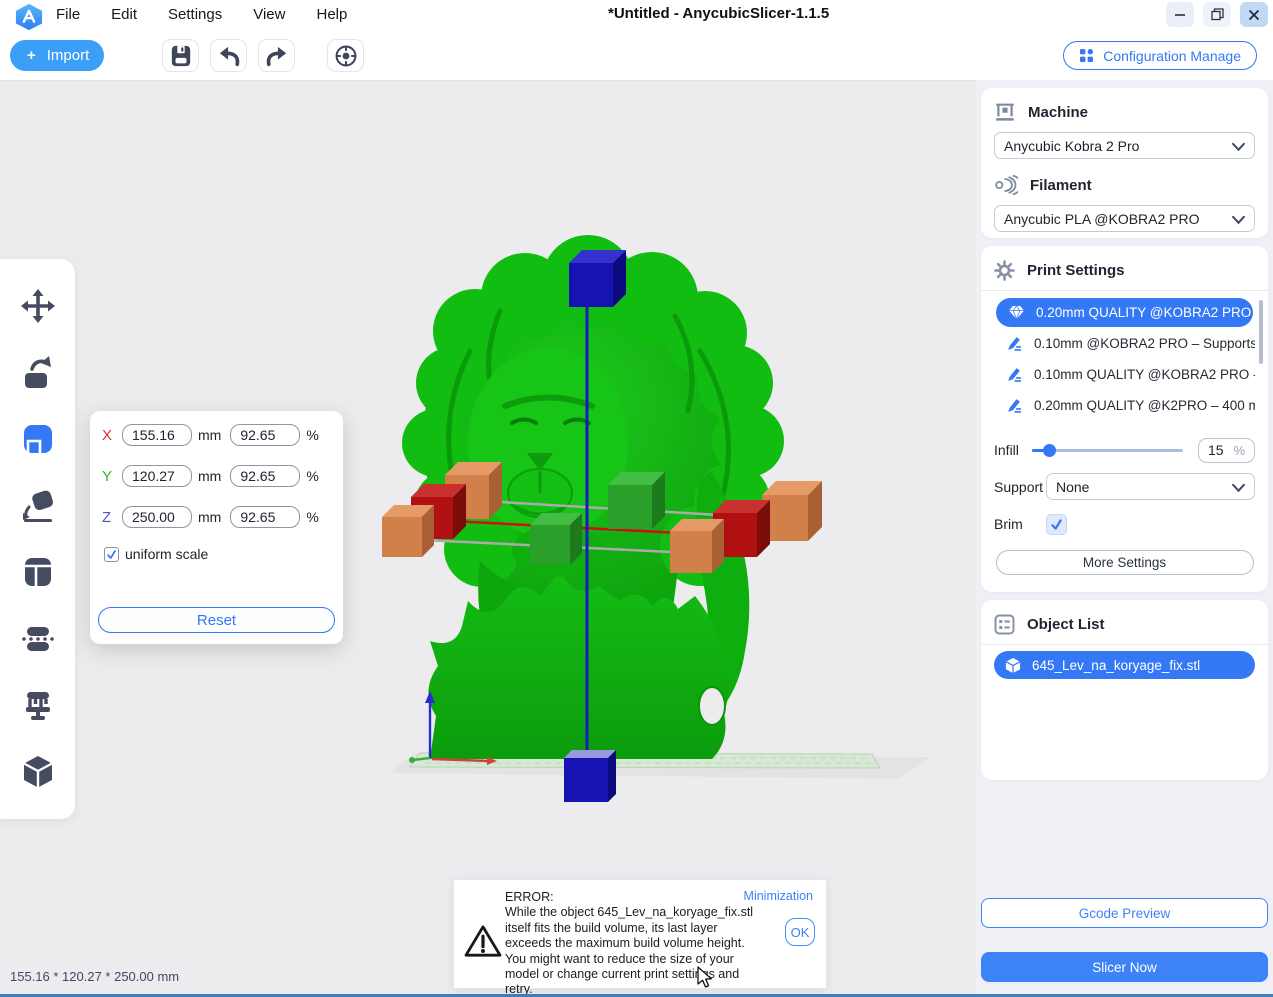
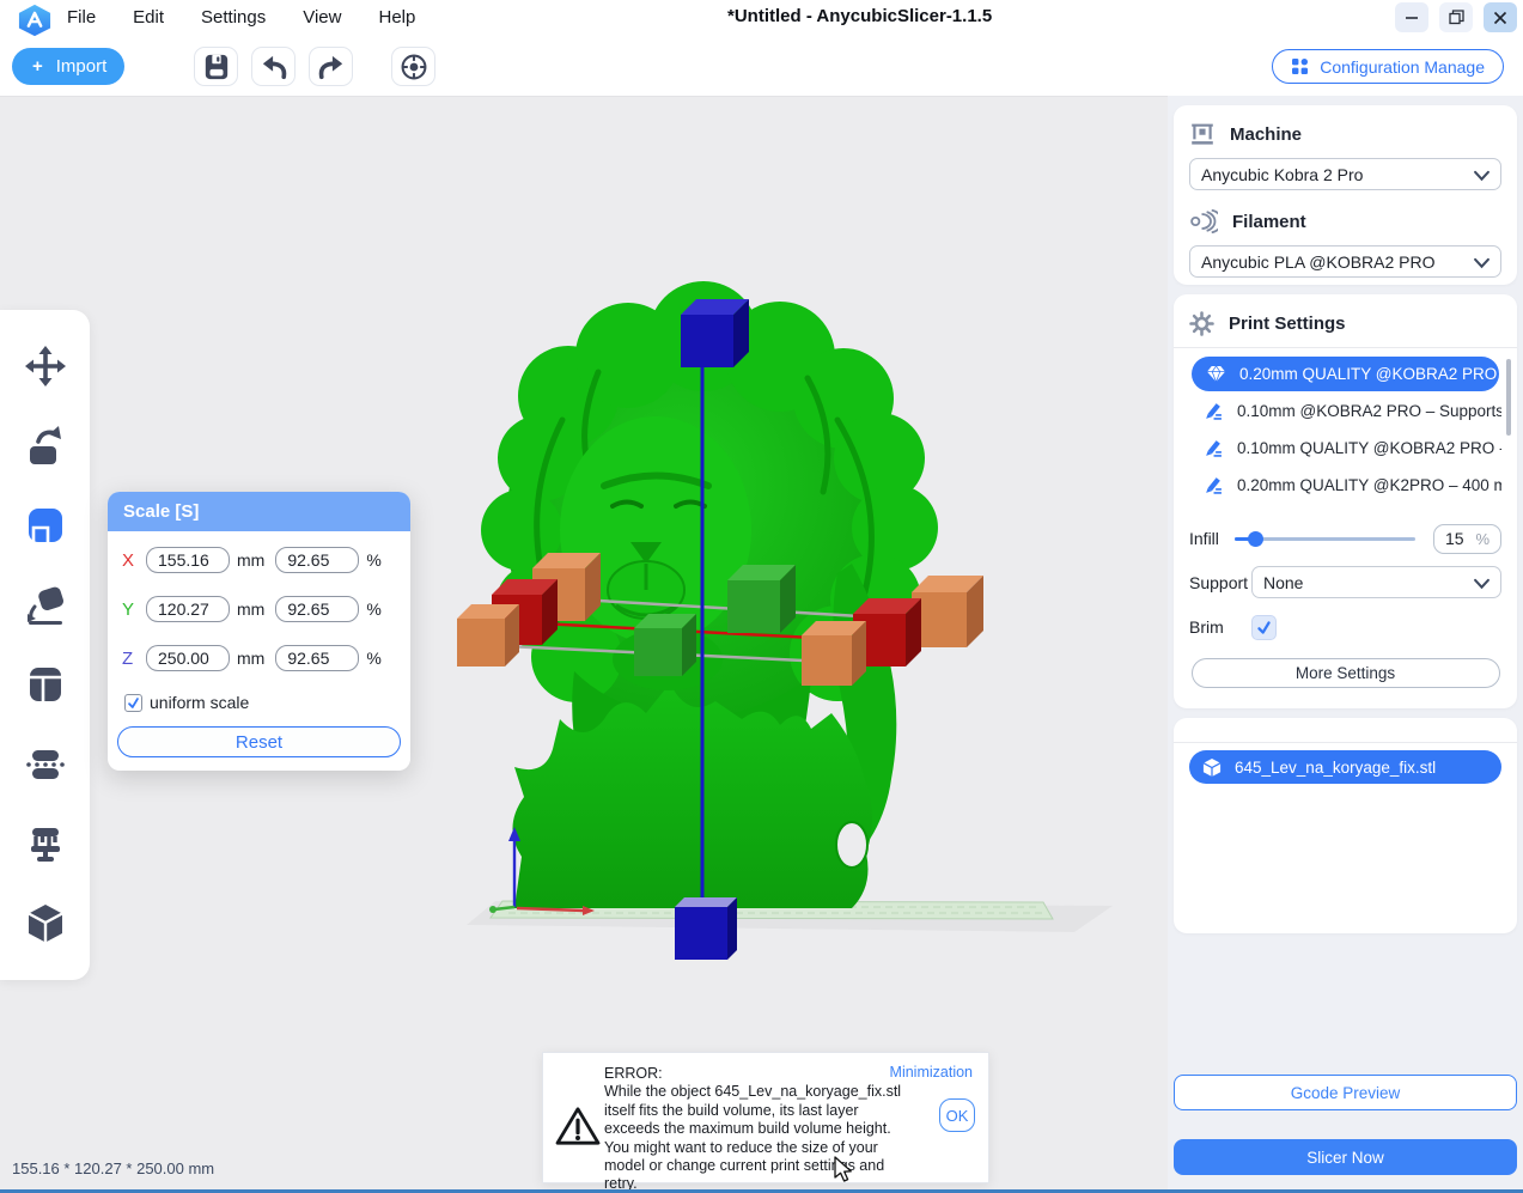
  File
  Edit
  Settings
  View
  Help
  *Untitled - AnycubicSlicer-1.1.5
  +
  Import
  Configuration Manage
+ Scale [S]
  X
  155.16
  mm
  92.65
  %
  Y
  120.27
  mm
  92.65
  %
  Z
  250.00
  mm
  92.65
  %
  uniform scale
  Reset
  ERROR:
  While the object 645_Lev_na_koryage_fix.stl itself fits the build volume, its last layer exceeds the maximum build volume height. You might want to reduce the size of your model or change current print settis and retry.
  Minimization
  OK
  155.16 * 120.27 * 250.00 mm
  Machine
  Anycubic Kobra 2 Pro
  Filament
  Anycubic PLA @KOBRA2 PRO
  Print Settings
  0.20mm QUALITY @KOBRA2 PRO
  0.10mm @KOBRA2 PRO – Supports
  0.10mm QUALITY @KOBRA2 PRO
  0.20mm QUALITY @K2PRO – 400 m
  Infill
  15
  %
  Support
  None
  Brim
  More Settings
- Object List
  645_Lev_na_koryage_fix.stl
  Gcode Preview
  Slicer Now
